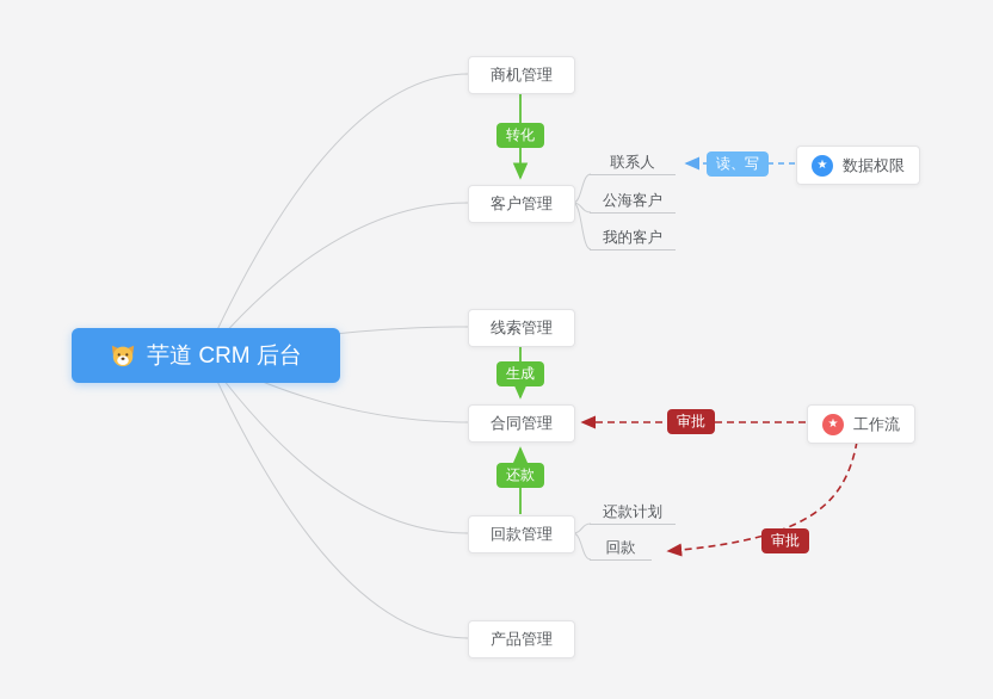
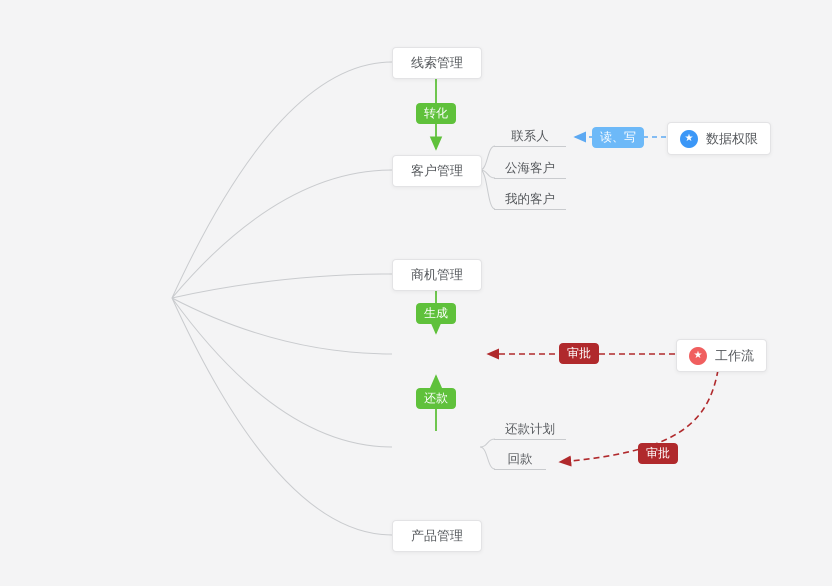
- 芋道 CRM 后台
- 商机管理
+ 线索管理
  客户管理
- 线索管理
+ 商机管理
- 合同管理
- 回款管理
  产品管理
  联系人
  公海客户
  我的客户
  还款计划
  回款
  转化
  生成
  还款
  读、写
  审批
  审批
  数据权限
  工作流
